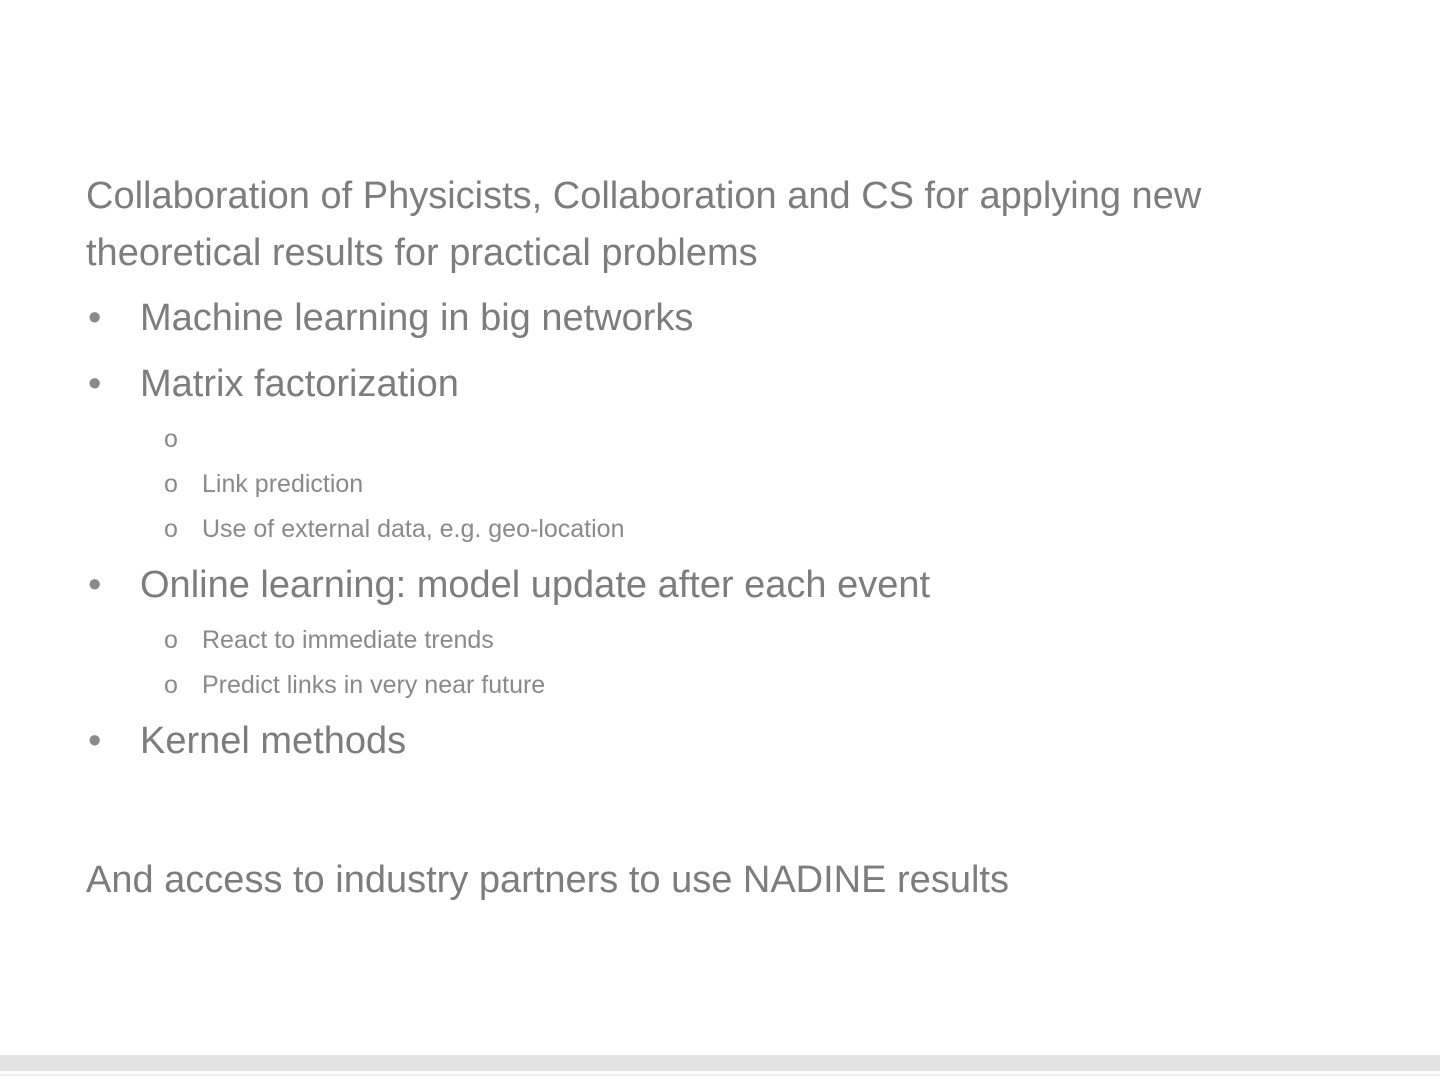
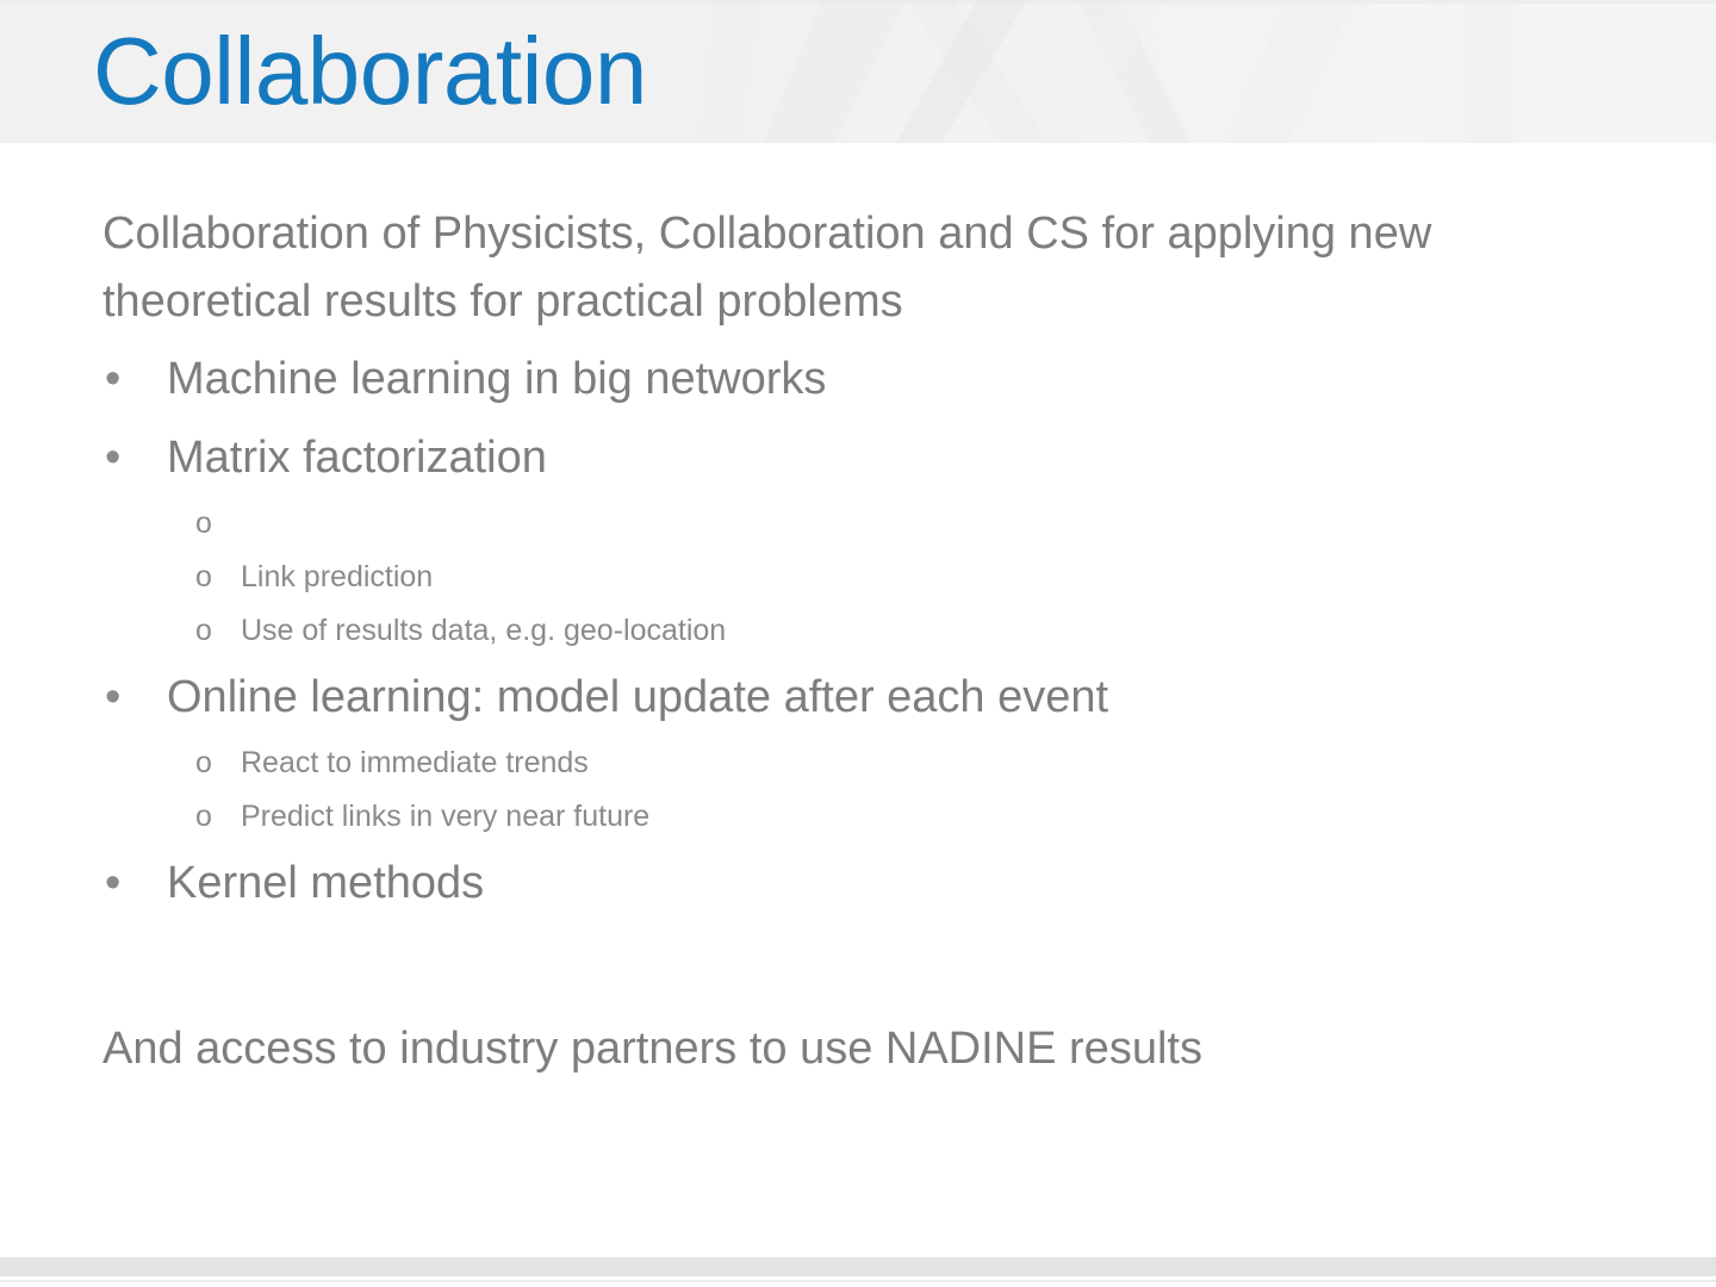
+ Collaboration
  Collaboration of Physicists, Collaboration and CS for applying new theoretical results for practical problems
  •
  Machine learning in big networks
  •
  Matrix factorization
  o
  o
  Link prediction
  o
- Use of external data, e.g. geo-location
+ Use of results data, e.g. geo-location
  •
  Online learning: model update after each event
  o
  React to immediate trends
  o
  Predict links in very near future
  •
  Kernel methods
  And access to industry partners to use NADINE results
